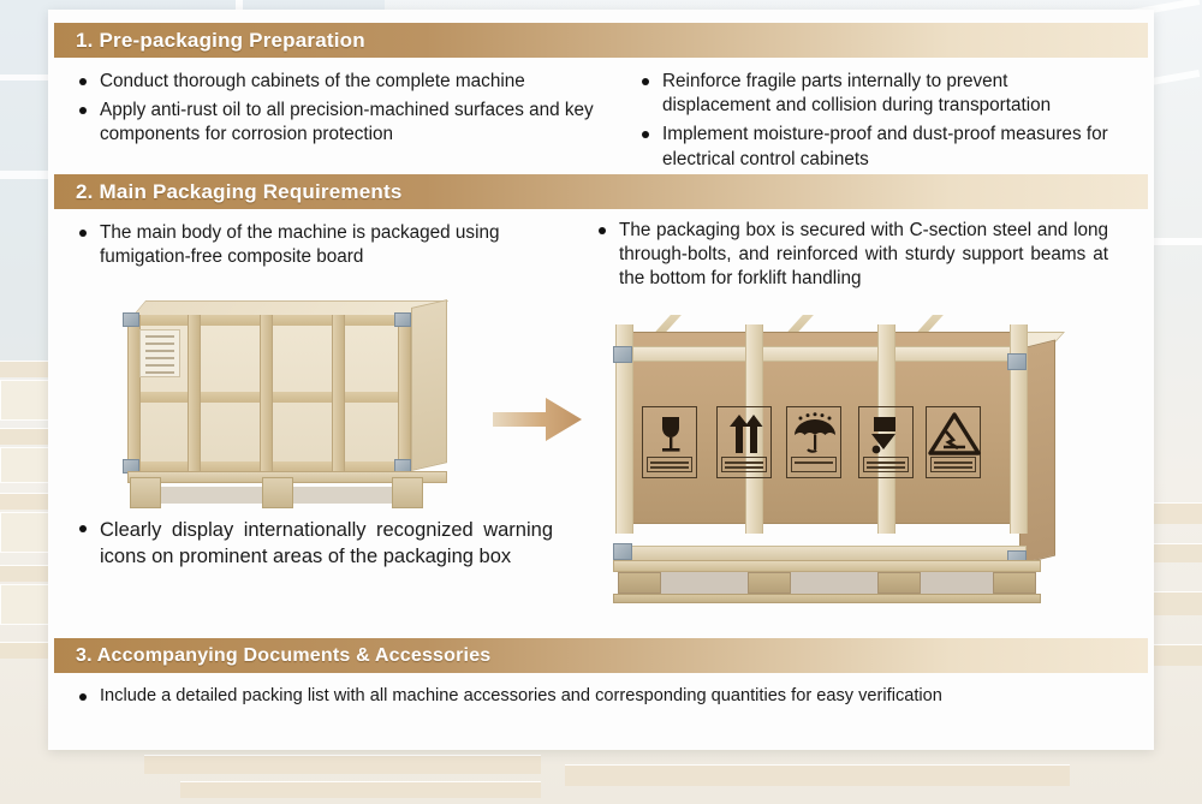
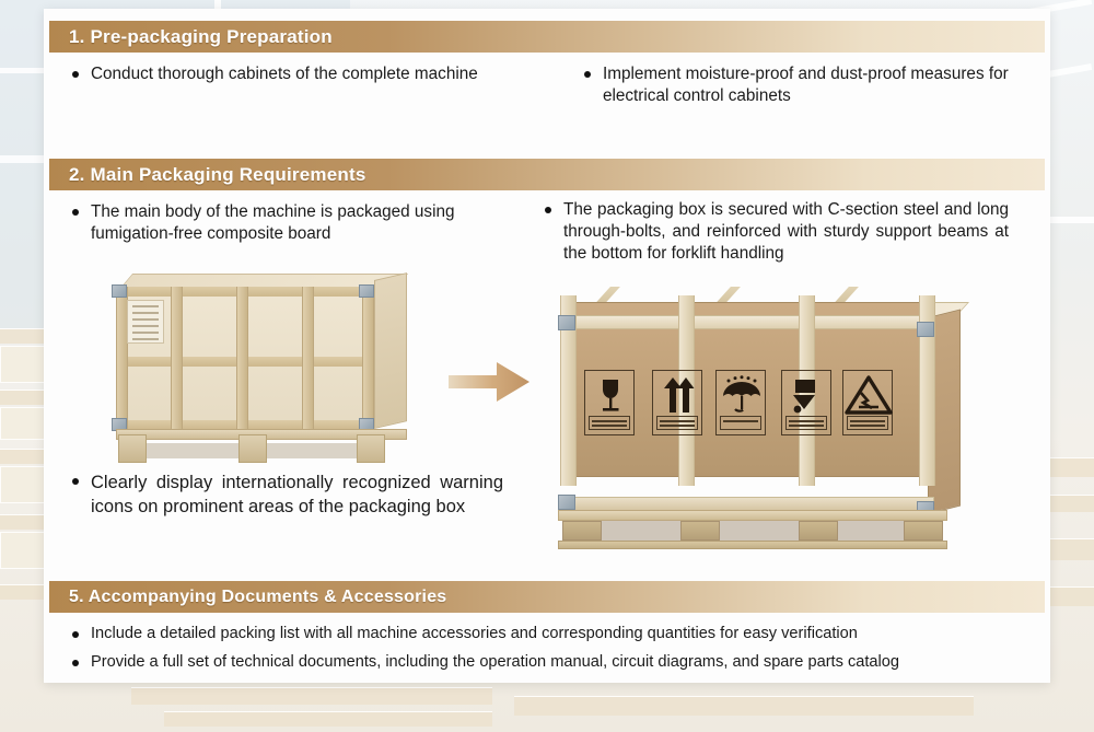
  1. Pre-packaging Preparation
  Conduct thorough cabinets of the complete machine
- Apply anti-rust oil to all precision-machined surfaces and key components for corrosion protection
- Reinforce fragile parts internally to prevent displacement and collision during transportation
  Implement moisture-proof and dust-proof measures for electrical control cabinets
  2. Main Packaging Requirements
  The main body of the machine is packaged using fumigation-free composite board
  The packaging box is secured with C-section steel and long through-bolts, and reinforced with sturdy support beams at the bottom for forklift handling
  Clearly display internationally recognized warning icons on prominent areas of the packaging box
- 3. Accompanying Documents & Accessories
+ 5. Accompanying Documents & Accessories
  Include a detailed packing list with all machine accessories and corresponding quantities for easy verification
+ Provide a full set of technical documents, including the operation manual, circuit diagrams, and spare parts catalog
